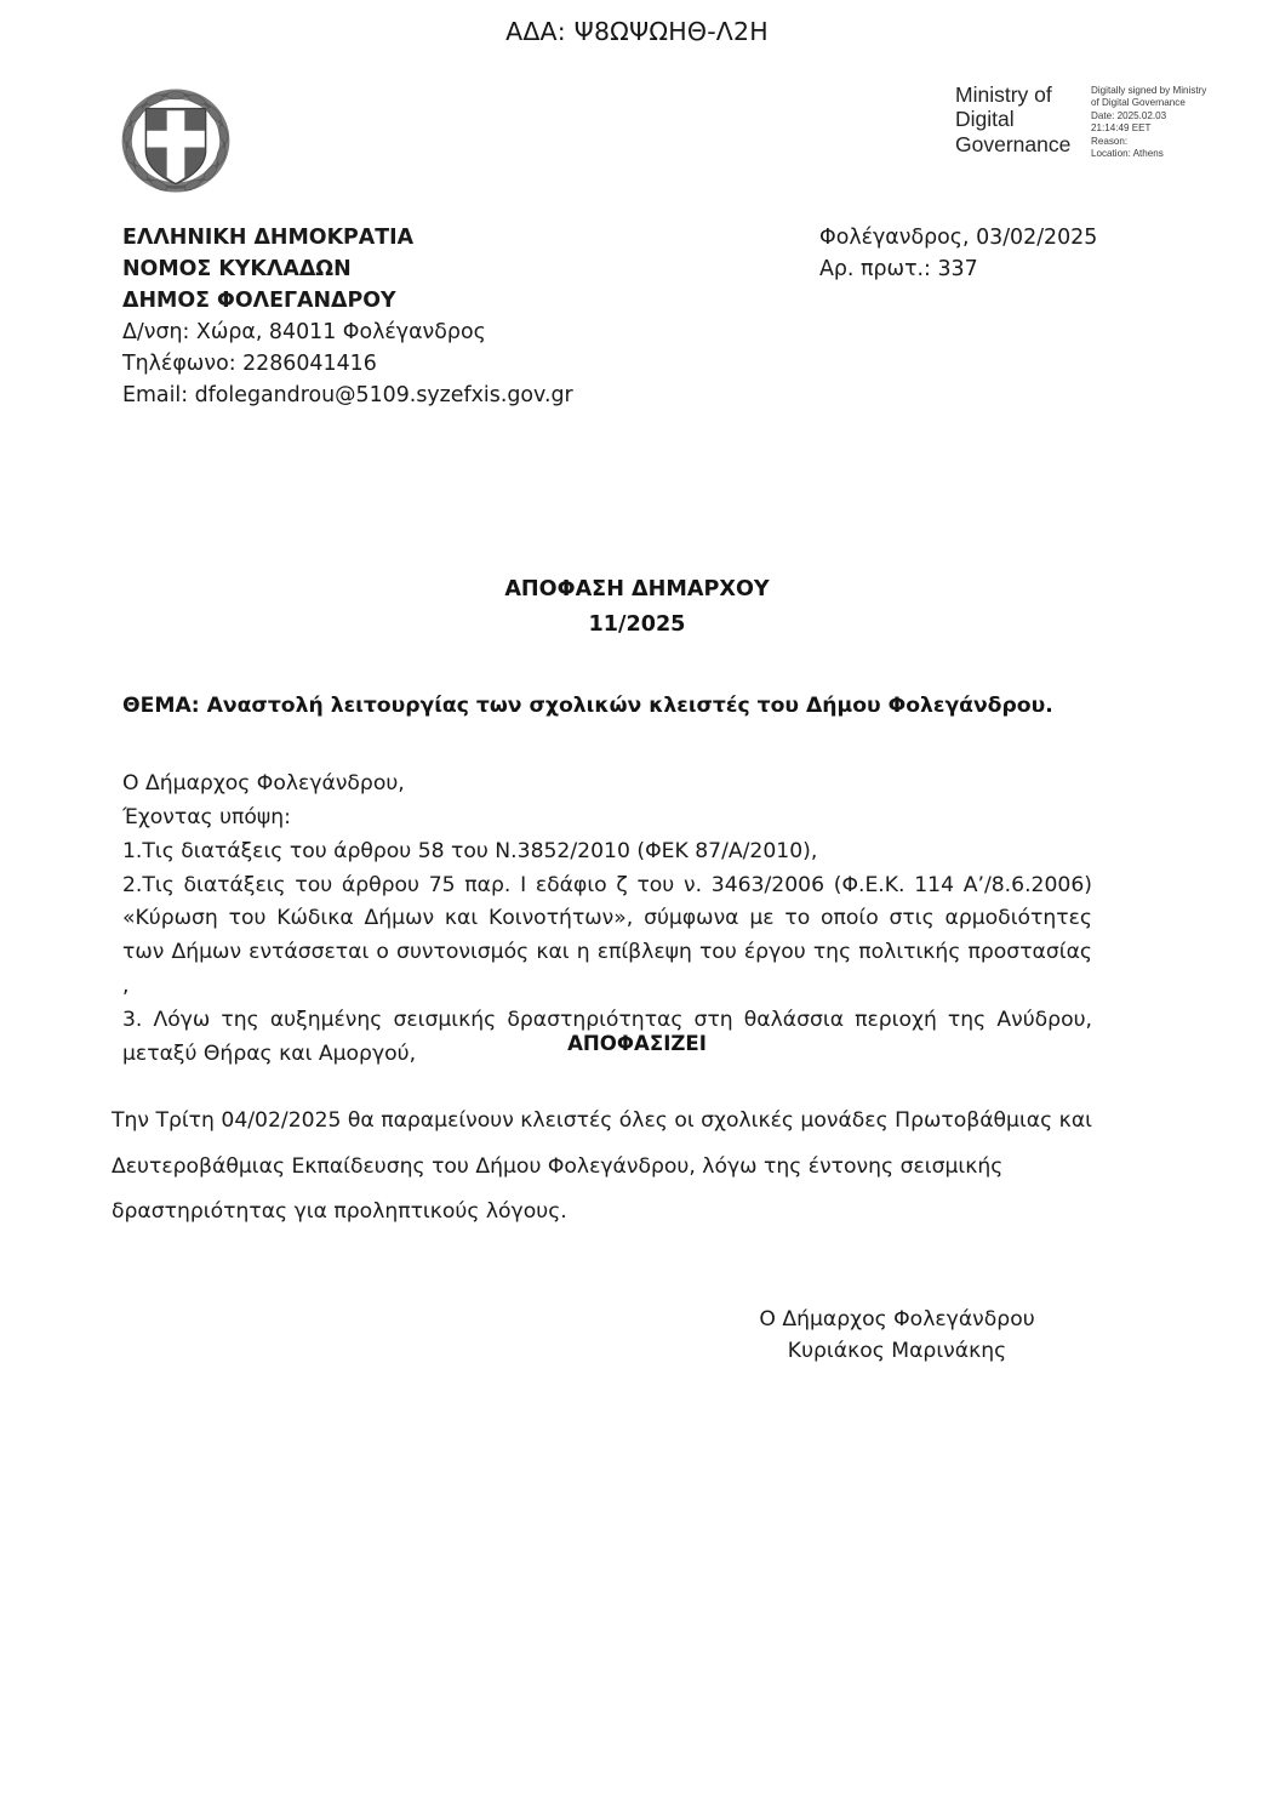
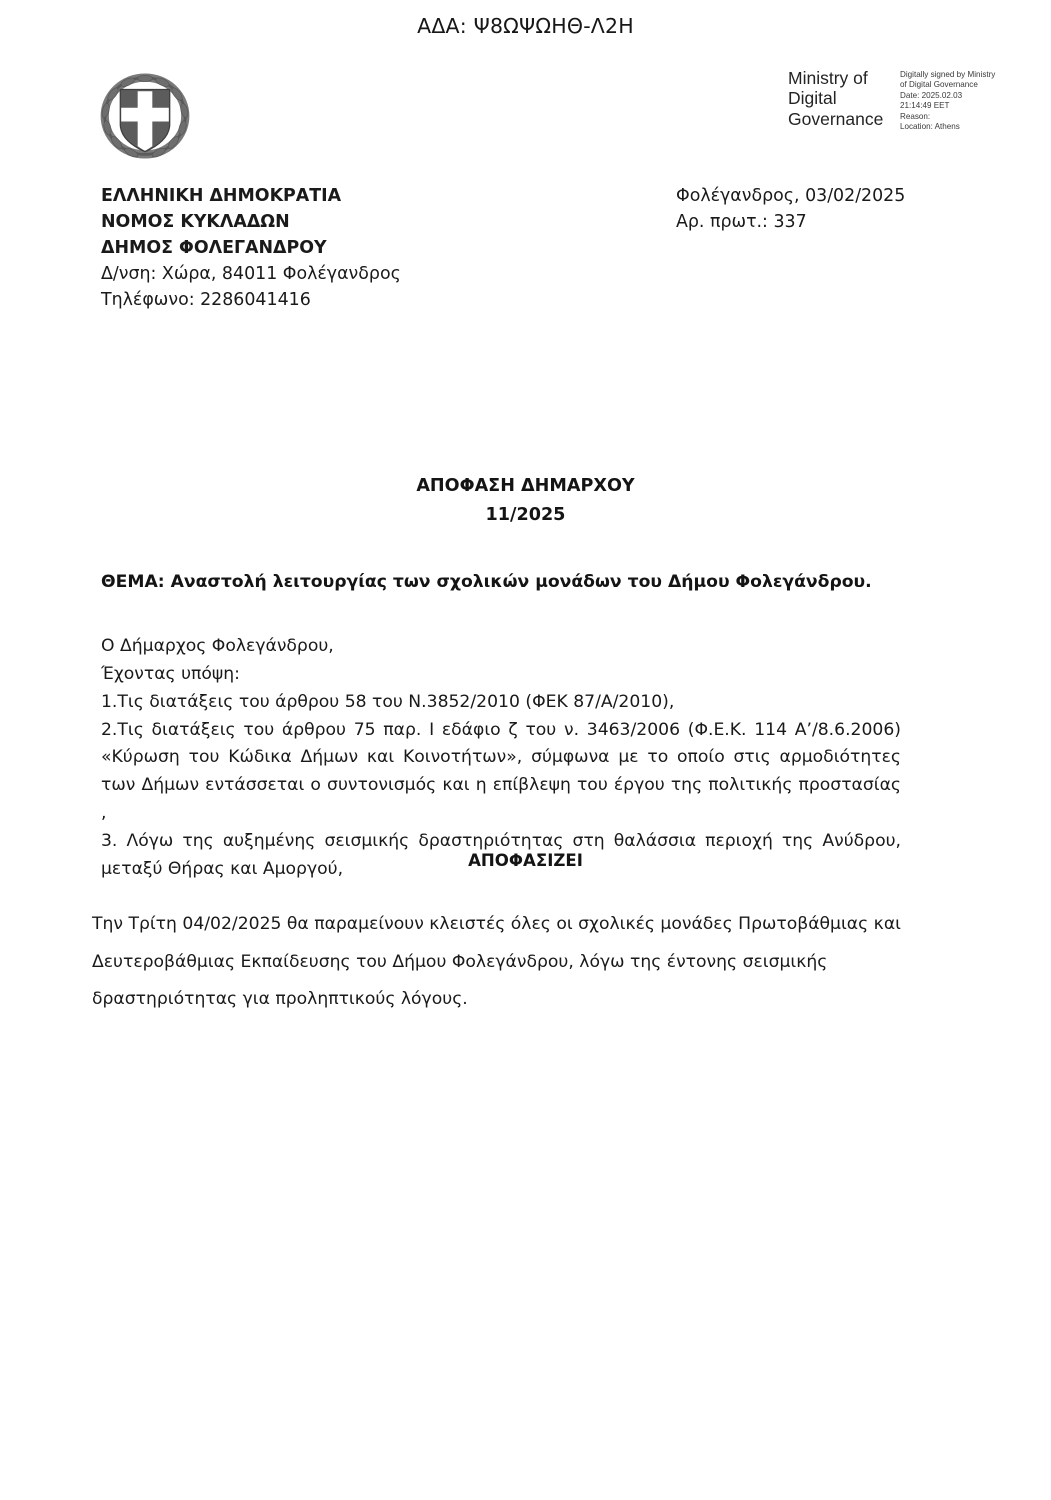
  ΑΔΑ: Ψ8ΩΨΩΗΘ-Λ2Η
  Ministry of
  Digital
  Governance
  Digitally signed by Ministry
  of Digital Governance
  Date: 2025.02.03
  21:14:49 EET
  Reason:
  Location: Athens
  ΕΛΛΗΝΙΚΗ ΔΗΜΟΚΡΑΤΙΑ
  ΝΟΜΟΣ ΚΥΚΛΑΔΩΝ
  ΔΗΜΟΣ ΦΟΛΕΓΑΝΔΡΟΥ
  Δ/νση: Χώρα, 84011 Φολέγανδρος
  Τηλέφωνο: 2286041416
- Email: dfolegandrou@5109.syzefxis.gov.gr
  Φολέγανδρος, 03/02/2025
  Αρ. πρωτ.: 337
  ΑΠΟΦΑΣΗ ΔΗΜΑΡΧΟΥ
  11/2025
- ΘΕΜΑ: Αναστολή λειτουργίας των σχολικών κλειστές του Δήμου Φολεγάνδρου.
+ ΘΕΜΑ: Αναστολή λειτουργίας των σχολικών μονάδων του Δήμου Φολεγάνδρου.
  Ο Δήμαρχος Φολεγάνδρου,
  Έχοντας υπόψη:
  1.Τις διατάξεις του άρθρου 58 του Ν.3852/2010 (ΦΕΚ 87/Α/2010),
  2.Τις διατάξεις του άρθρου 75 παρ. Ι εδάφιο ζ του ν. 3463/2006 (Φ.Ε.Κ. 114 Α’/8.6.2006) «Κύρωση του Κώδικα Δήμων και Κοινοτήτων», σύμφωνα με το οποίο στις αρμοδιότητες των Δήμων εντάσσεται ο συντονισμός και η επίβλεψη του έργου της πολιτικής προστασίας ,
  3. Λόγω της αυξημένης σεισμικής δραστηριότητας στη θαλάσσια περιοχή της Ανύδρου, μεταξύ Θήρας και Αμοργού,
  ΑΠΟΦΑΣΙΖΕΙ
  Την Τρίτη 04/02/2025 θα παραμείνουν κλειστές όλες οι σχολικές μονάδες Πρωτοβάθμιας και Δευτεροβάθμιας Εκπαίδευσης του Δήμου Φολεγάνδρου, λόγω της έντονης σεισμικής δραστηριότητας για προληπτικούς λόγους.
- Ο Δήμαρχος Φολεγάνδρου
- Κυριάκος Μαρινάκης
